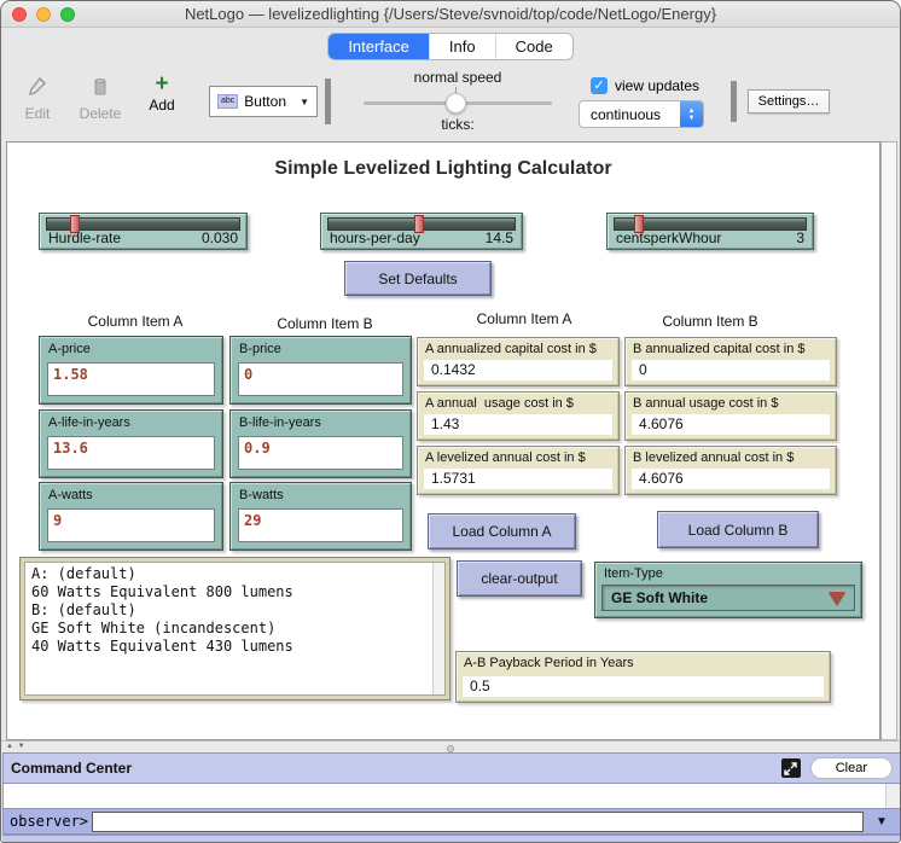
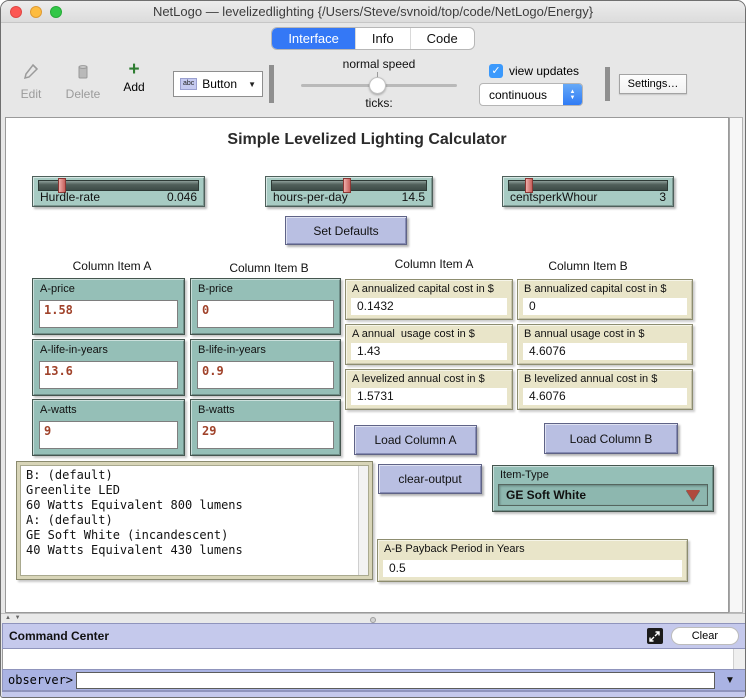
  NetLogo — levelizedlighting {/Users/Steve/svnoid/top/code/NetLogo/Energy}
  Interface
  Info
  Code
  Edit
  Delete
  +
  Add
  Button
  ▼
  normal speed
  ticks:
  ✓
  view updates
  continuous
  Settings…
  Simple Levelized Lighting Calculator
  Hurdle-rate
- 0.030
+ 0.046
  hours-per-day
  14.5
  centsperkWhour
  3
  Set Defaults
  Column Item A
  Column Item B
  Column Item A
  Column Item B
  A-price
  1.58
  B-price
  0
  A-life-in-years
  13.6
  B-life-in-years
  0.9
  A-watts
  9
  B-watts
  29
  A annualized capital cost in $
  0.1432
  B annualized capital cost in $
  0
  A annual usage cost in $
  1.43
  B annual usage cost in $
  4.6076
  A levelized annual cost in $
  1.5731
  B levelized annual cost in $
  4.6076
  Load Column A
  Load Column B
- A: (default)
+ B: (default)
+ Greenlite LED
  60 Watts Equivalent 800 lumens
- B: (default)
+ A: (default)
  GE Soft White (incandescent)
  40 Watts Equivalent 430 lumens
  clear-output
  Item-Type
  GE Soft White
  A-B Payback Period in Years
  0.5
  Command Center
  Clear
  observer>
  ▼
